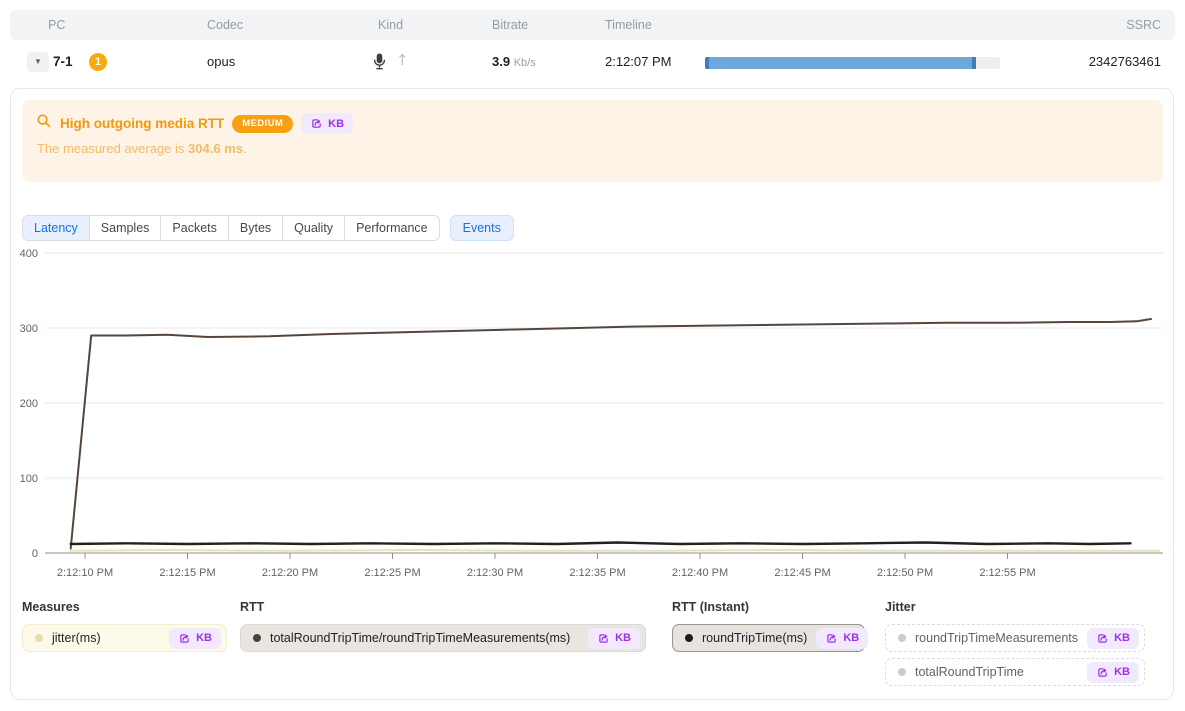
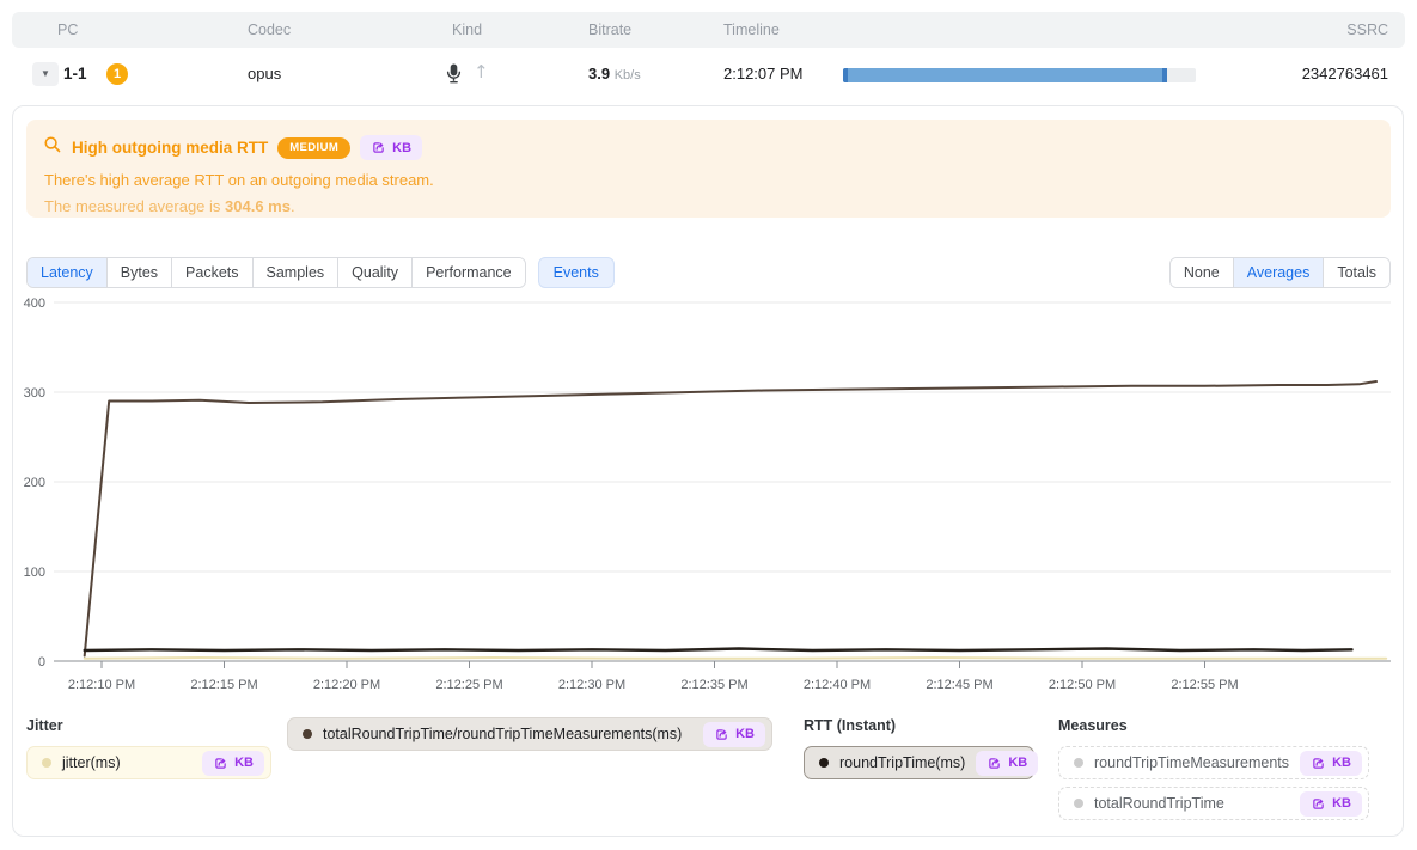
  PC
  Codec
  Kind
  Bitrate
  Timeline
  SSRC
  ▼
- 7-1
+ 1-1
  1
  opus
  ↑
  3.9 Kb/s
  2:12:07 PM
  2342763461
  High outgoing media RTT
  MEDIUM
  KB
+ There's high average RTT on an outgoing media stream.
  The measured average is 304.6 ms.
  Latency
- Samples
+ Bytes
  Packets
- Bytes
+ Samples
  Quality
  Performance
  Events
+ None
+ Averages
+ Totals
  400
  300
  200
  100
  0
  2:12:10 PM
  2:12:15 PM
  2:12:20 PM
  2:12:25 PM
  2:12:30 PM
  2:12:35 PM
  2:12:40 PM
  2:12:45 PM
  2:12:50 PM
  2:12:55 PM
- Measures
+ Jitter
  jitter(ms)
  KB
- RTT
  totalRoundTripTime/roundTripTimeMeasurements(ms)
  KB
  RTT (Instant)
  roundTripTime(ms)
  KB
- Jitter
+ Measures
  roundTripTimeMeasurements
  KB
  totalRoundTripTime
  KB
